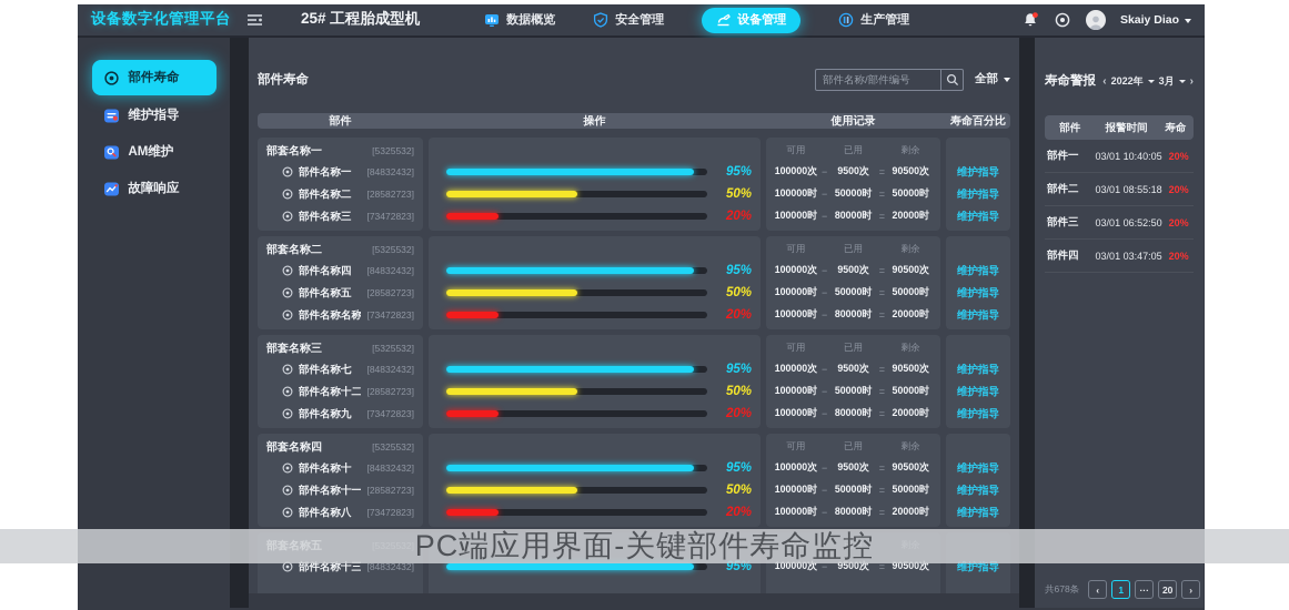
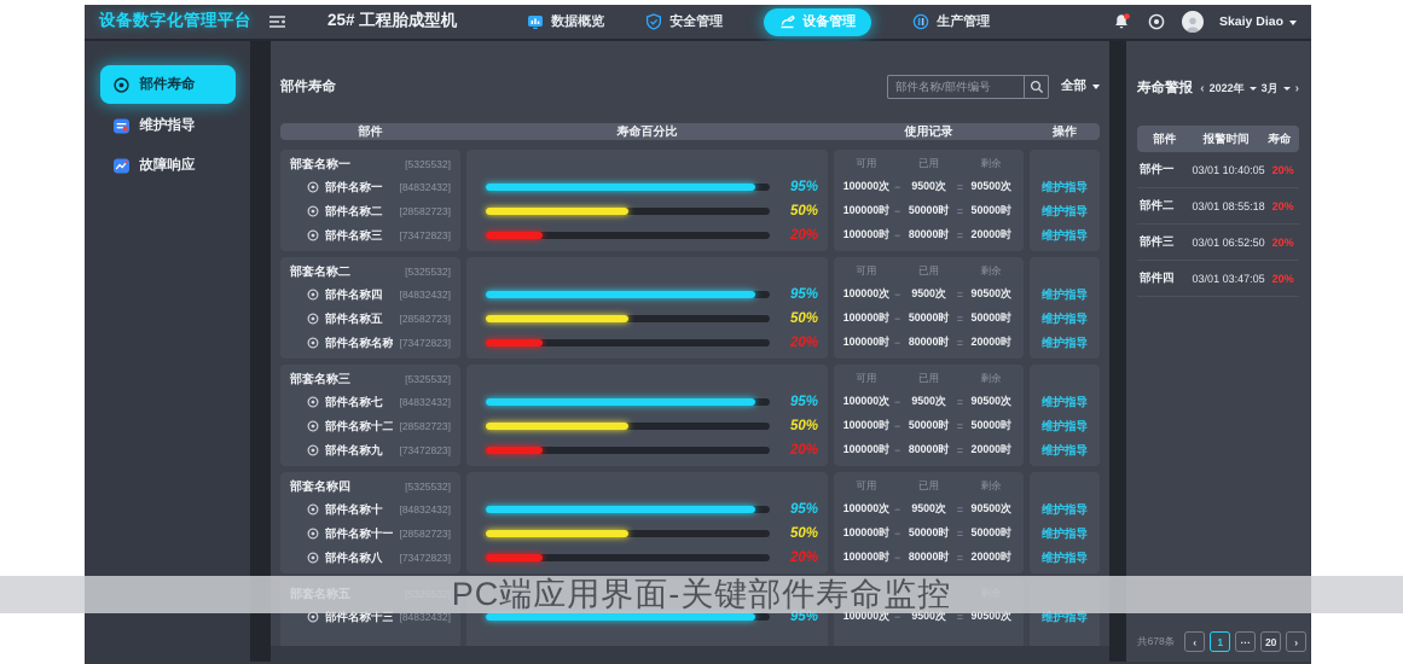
  设备数字化管理平台
  25# 工程胎成型机
  数据概览
  安全管理
  设备管理
  生产管理
  Skaiy Diao
  部件寿命
  维护指导
- AM维护
  故障响应
  部件寿命
  部件名称/部件编号
  全部
  部件
- 操作
+ 寿命百分比
  使用记录
- 寿命百分比
+ 操作
  部套名称一
  [5325532]
  部件名称一
  [84832432]
  部件名称二
  [28582723]
  部件名称三
  [73472823]
  95%
  50%
  20%
  可用
  已用
  剩余
  100000次
  −
  9500次
  =
  90500次
  100000时
  −
  50000时
  =
  50000时
  100000时
  −
  80000时
  =
  20000时
  维护指导
  维护指导
  维护指导
  部套名称二
  [5325532]
  部件名称四
  [84832432]
  部件名称五
  [28582723]
  [73472823]
  95%
  50%
  20%
  可用
  已用
  剩余
  100000次
  −
  9500次
  =
  90500次
  100000时
  −
  50000时
  =
  50000时
  100000时
  −
  80000时
  =
  20000时
  维护指导
  维护指导
  维护指导
  部套名称三
  [5325532]
  部件名称七
  [84832432]
  部件名称十二
  [28582723]
  部件名称九
  [73472823]
  95%
  50%
  20%
  可用
  已用
  剩余
  100000次
  −
  9500次
  =
  90500次
  100000时
  −
  50000时
  =
  50000时
  100000时
  −
  80000时
  =
  20000时
  维护指导
  维护指导
  维护指导
  部套名称四
  [5325532]
  部件名称十
  [84832432]
  部件名称十一
  [28582723]
  部件名称八
  [73472823]
  95%
  50%
  20%
  可用
  已用
  剩余
  100000次
  −
  9500次
  =
  90500次
  100000时
  −
  50000时
  =
  50000时
  100000时
  −
  80000时
  =
  20000时
  维护指导
  维护指导
  维护指导
  部套名称五
  部件名称十三
  [84832432]
  95%
  可用
  已用
  100000次
  −
  9500次
  =
  90500次
  维护指导
  寿命警报
  ‹
  2022年
  3月
  ›
  部件
  报警时间
  寿命
  部件一
  03/01 10:40:05
  20%
  部件二
  03/01 08:55:18
  20%
  部件三
  03/01 06:52:50
  20%
  部件四
  03/01 03:47:05
  20%
  共678条
  ‹
  1
  ···
  20
  ›
  PC端应用界面-关键部件寿命监控
